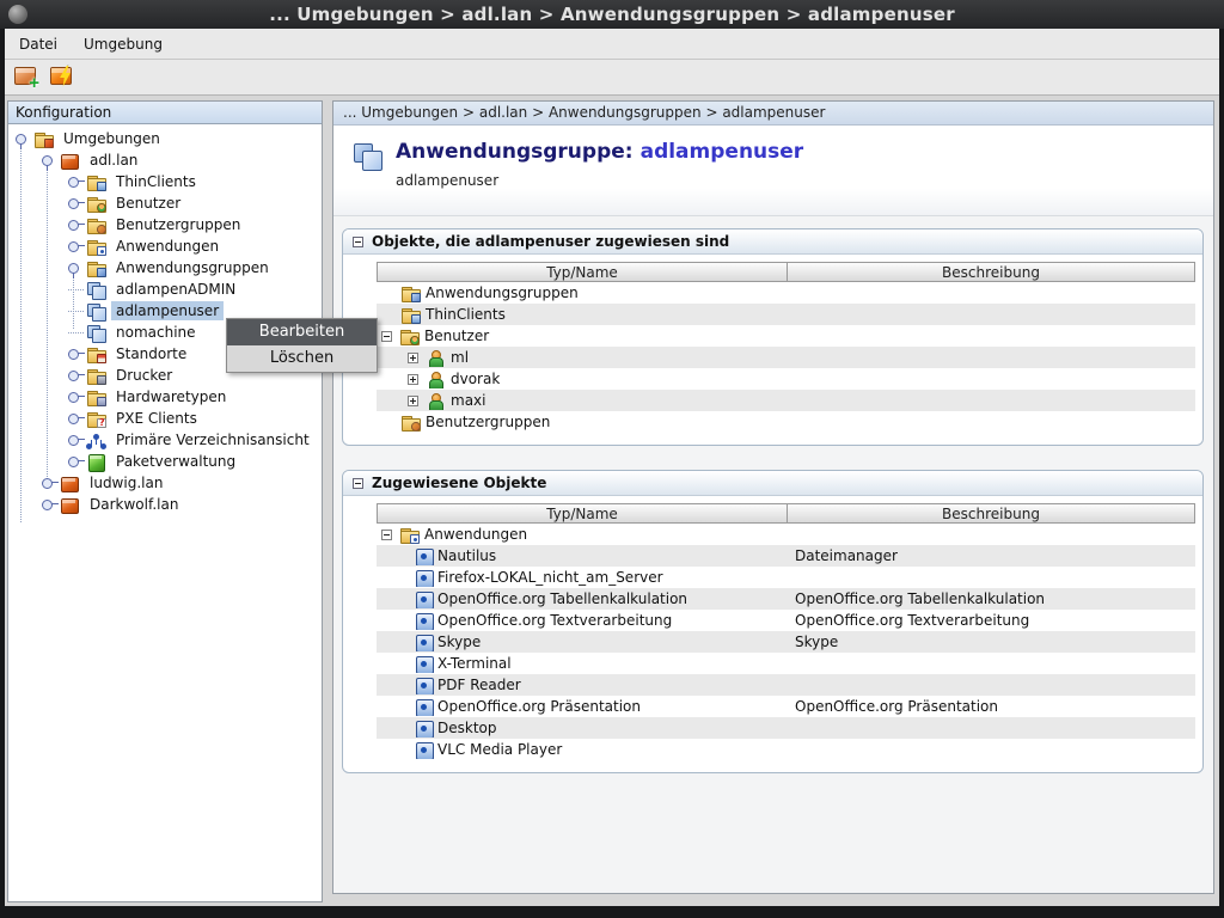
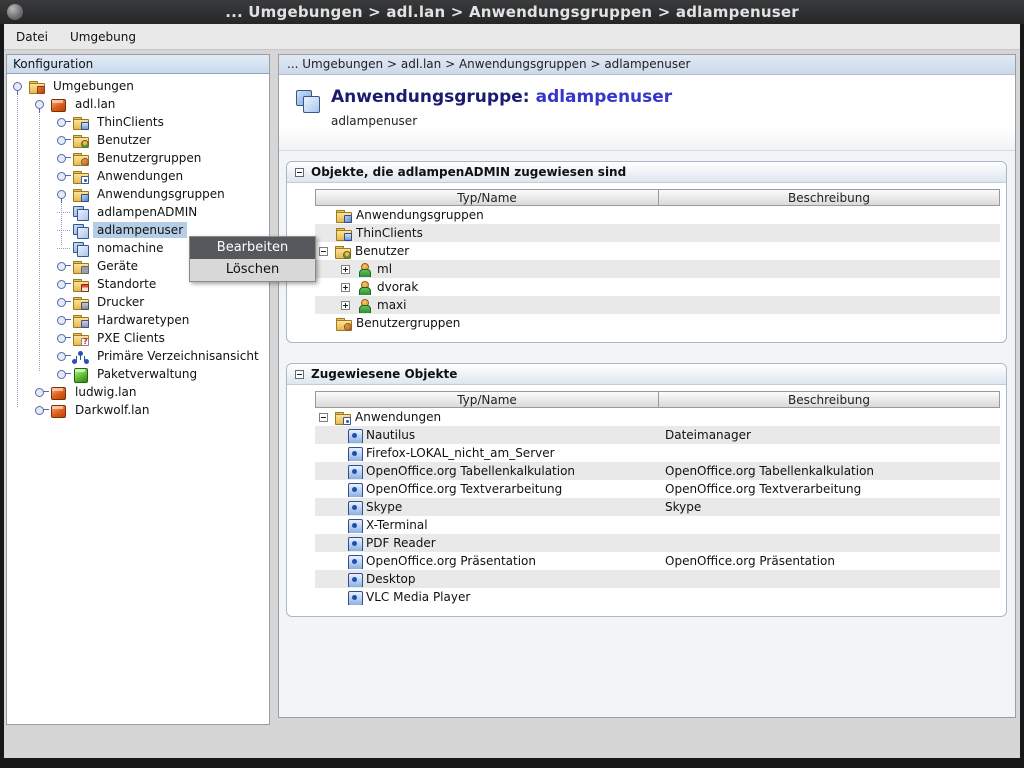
  ... Umgebungen > adl.lan > Anwendungsgruppen > adlampenuser
  Datei
  Umgebung
- +
  Konfiguration
  Umgebungen
  adl.lan
  ThinClients
  Benutzer
  Benutzergruppen
  Anwendungen
  Anwendungsgruppen
  adlampenADMIN
  adlampenuser
  nomachine
+ Geräte
  Standorte
  Drucker
  Hardwaretypen
  PXE Clients
  Primäre Verzeichnisansicht
  Paketverwaltung
  ludwig.lan
  Darkwolf.lan
  Bearbeiten
  Löschen
  ... Umgebungen > adl.lan > Anwendungsgruppen > adlampenuser
  Anwendungsgruppe: adlampenuser
  adlampenuser
- Objekte, die adlampenuser zugewiesen sind
+ Objekte, die adlampenADMIN zugewiesen sind
  Typ/Name
  Beschreibung
  Anwendungsgruppen
  ThinClients
  Benutzer
  ml
  dvorak
  maxi
  Benutzergruppen
  Zugewiesene Objekte
  Typ/Name
  Beschreibung
  Anwendungen
  Nautilus
  Dateimanager
  Firefox-LOKAL_nicht_am_Server
  OpenOffice.org Tabellenkalkulation
  OpenOffice.org Tabellenkalkulation
  OpenOffice.org Textverarbeitung
  OpenOffice.org Textverarbeitung
  Skype
  Skype
  X-Terminal
  PDF Reader
  OpenOffice.org Präsentation
  OpenOffice.org Präsentation
  Desktop
  VLC Media Player
